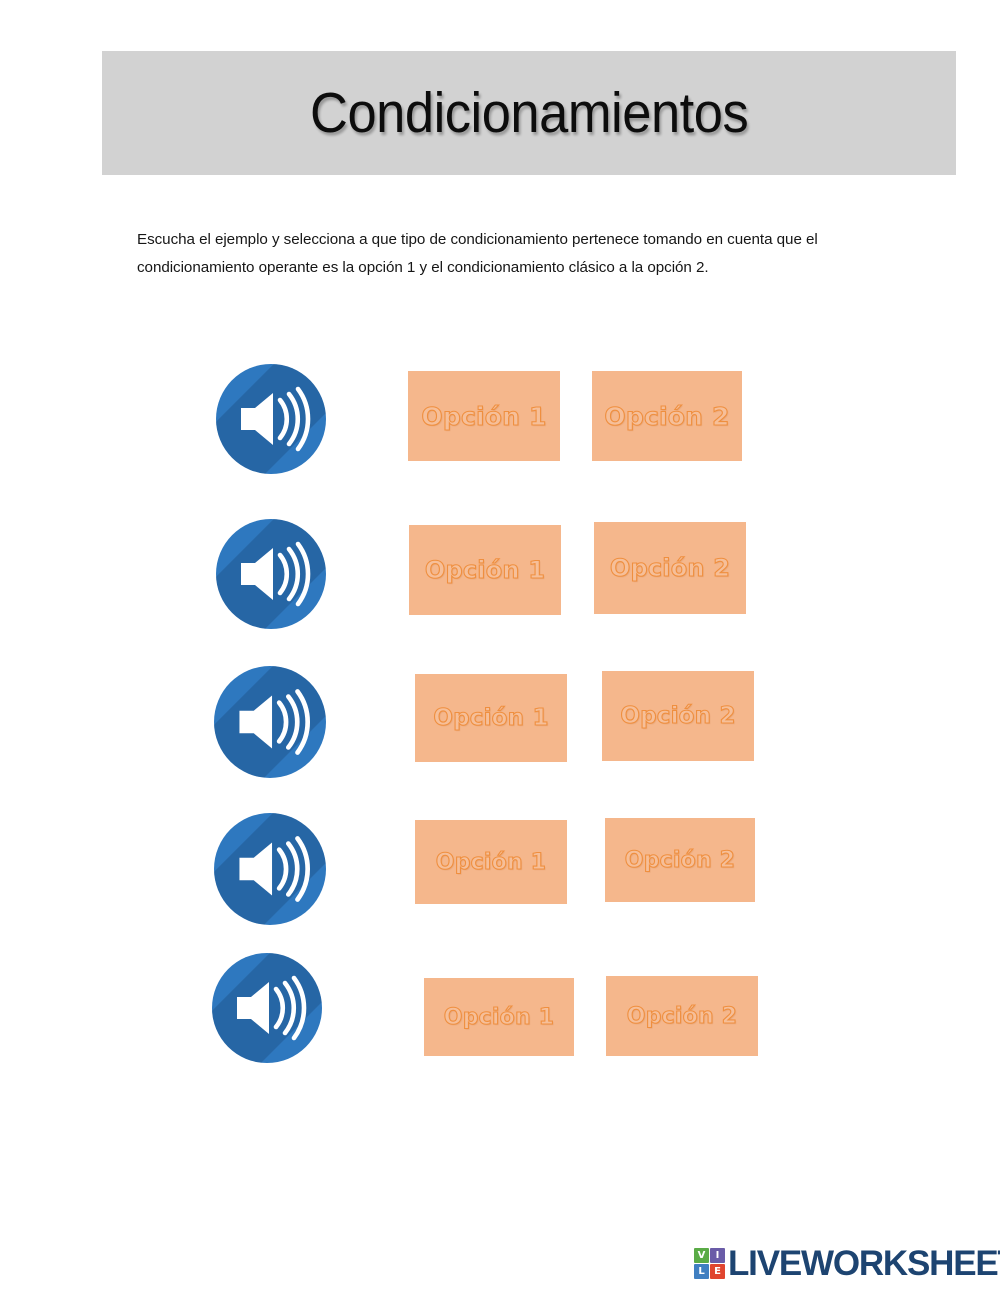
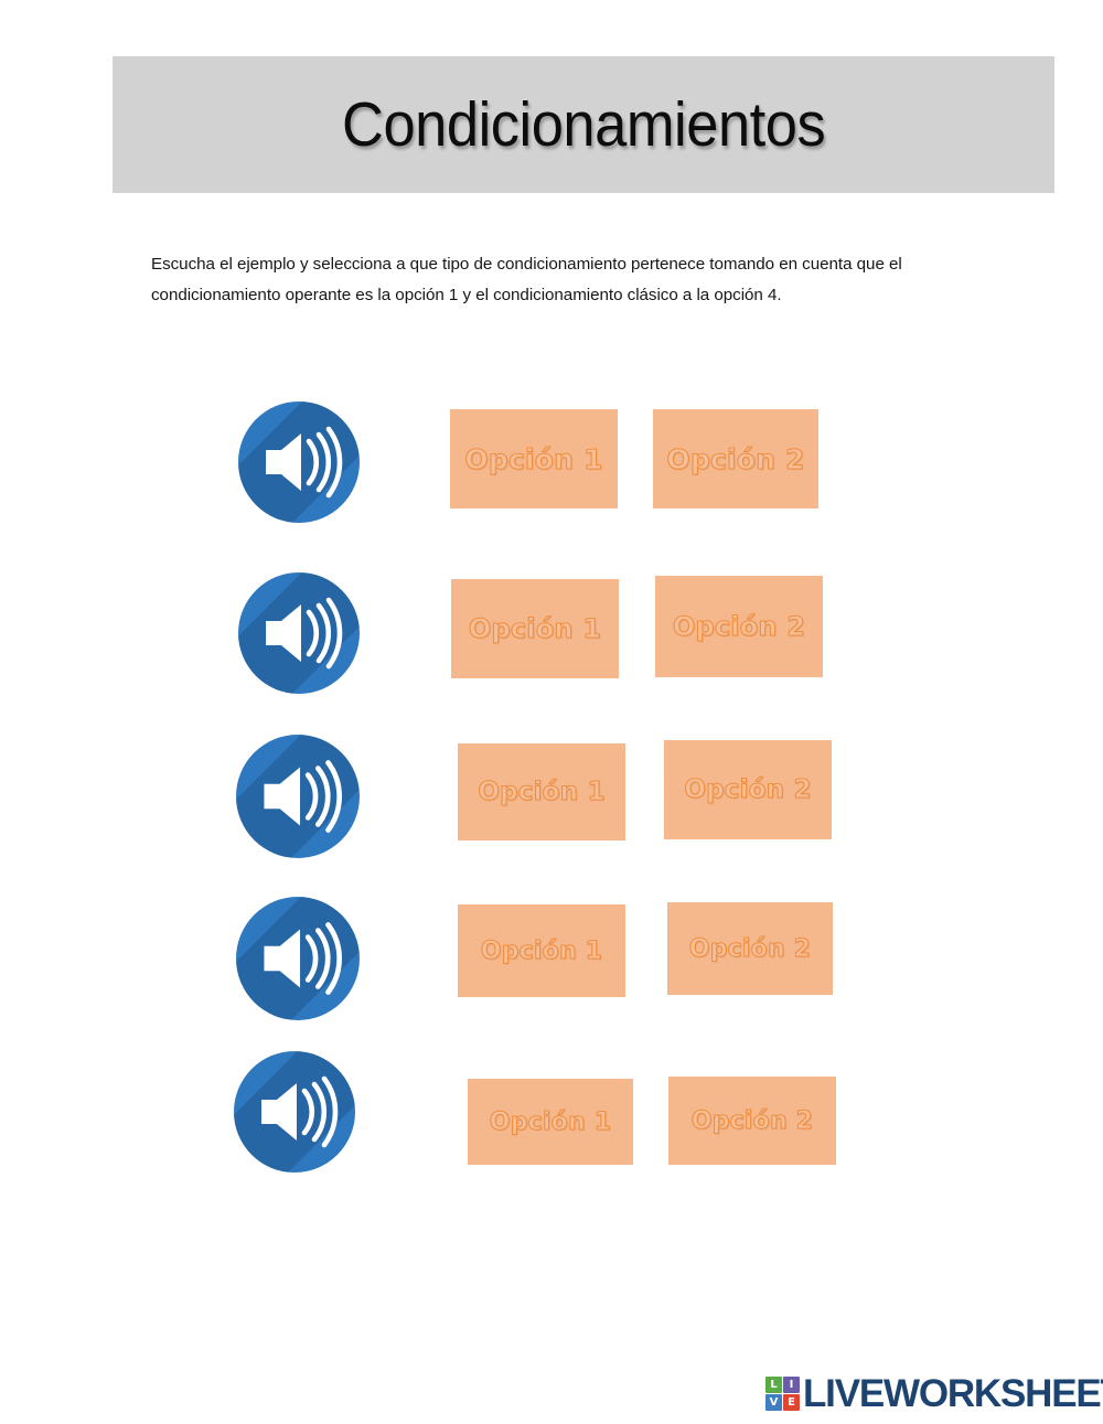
  Condicionamientos
- Escucha el ejemplo y selecciona a que tipo de condicionamiento pertenece tomando en cuenta que el condicionamiento operante es la opción 1 y el condicionamiento clásico a la opción 2.
+ Escucha el ejemplo y selecciona a que tipo de condicionamiento pertenece tomando en cuenta que el condicionamiento operante es la opción 1 y el condicionamiento clásico a la opción 4.
  Opción 1
  Opción 2
  Opción 1
  Opción 2
  Opción 1
  Opción 2
  Opción 1
  Opción 2
  Opción 1
  Opción 2
- V
+ L
  I
- L
+ V
  E
  LIVEWORKSHEE
